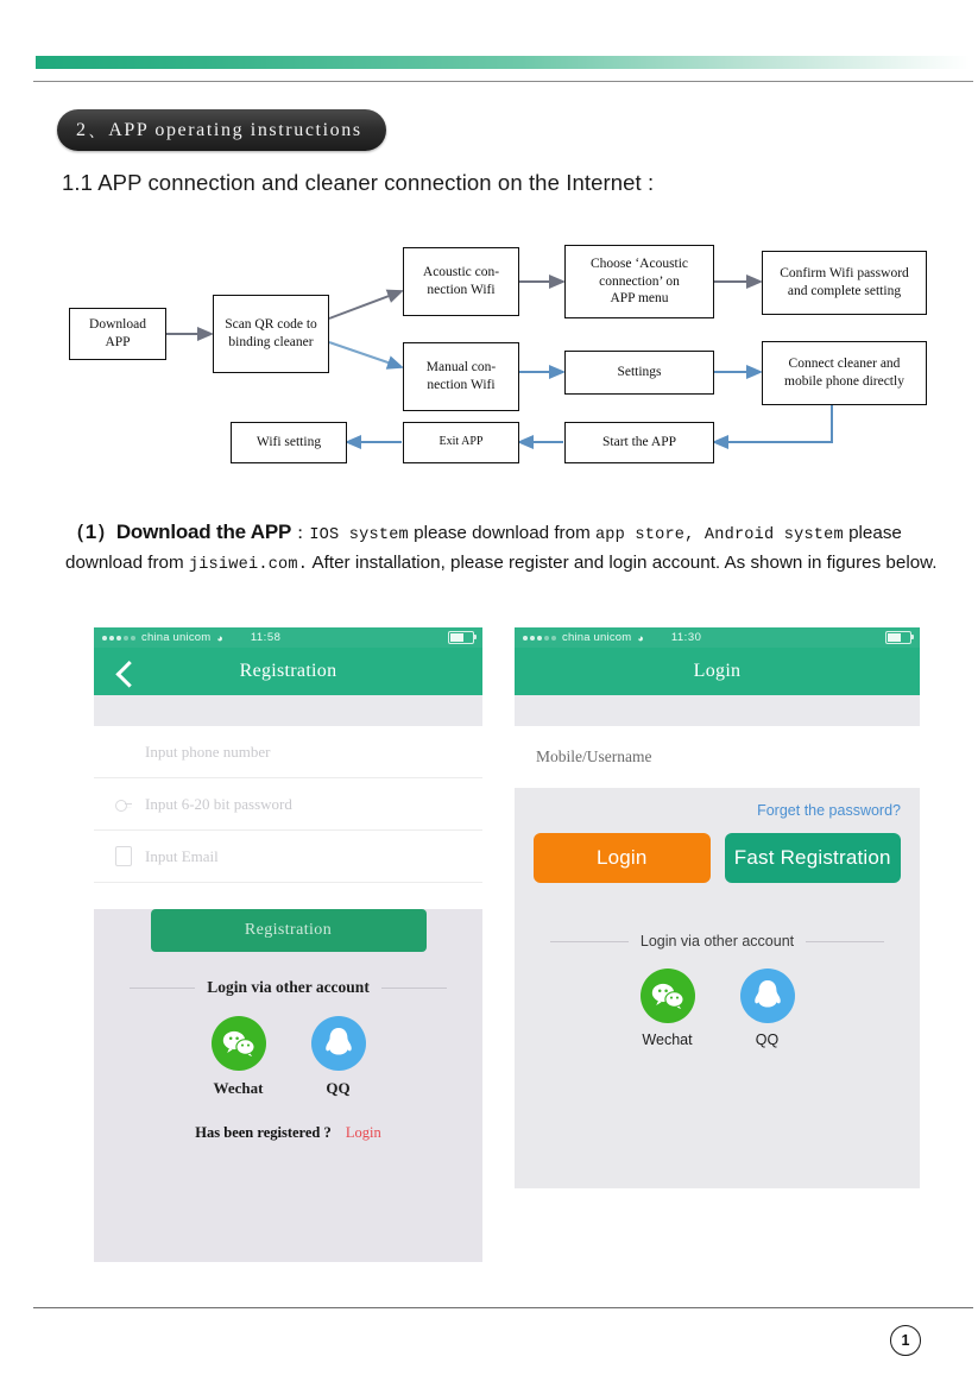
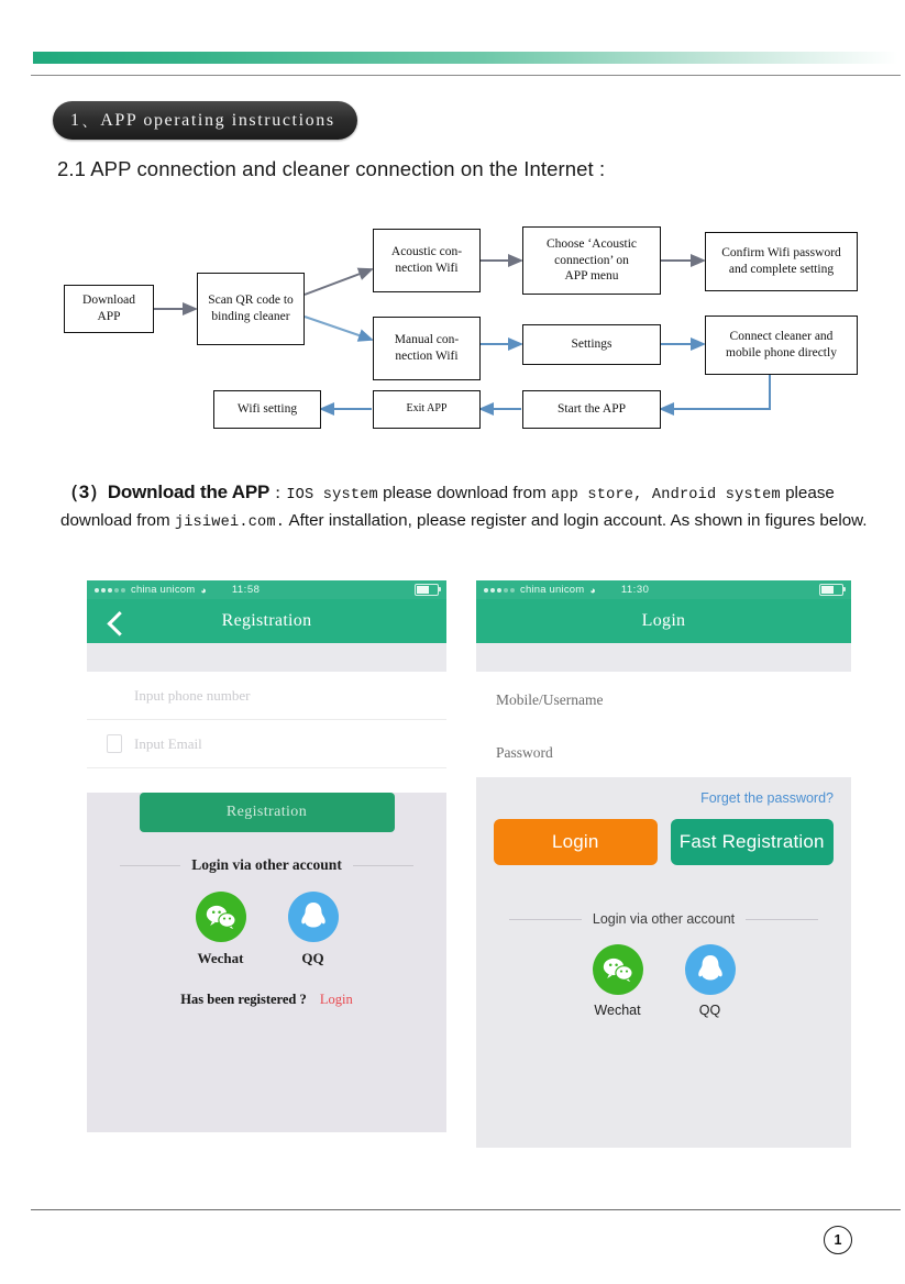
- 2、APP operating instructions
+ 1、APP operating instructions
- 1.1 APP connection and cleaner connection on the Internet :
+ 2.1 APP connection and cleaner connection on the Internet :
  Download
  APP
  Scan QR code to
  binding cleaner
  Acoustic con-
  nection Wifi
  Choose ‘Acoustic
  connection’ on
  APP menu
  Confirm Wifi password
  and complete setting
  Manual con-
  nection Wifi
  Settings
  Connect cleaner and
  mobile phone directly
  Start the APP
  Exit APP
  Wifi setting
- （1）Download the APP：IOS system please download from app store, Android system please download from jisiwei.com. After installation, please register and login account. As shown in figures below.
+ （3）Download the APP：IOS system please download from app store, Android system please download from jisiwei.com. After installation, please register and login account. As shown in figures below.
  china unicom
  ◕
  11:58
  Registration
  Input phone number
- Input 6-20 bit password
  Input Email
  Registration
  Login via other account
  Wechat
  QQ
  Has been registered ? Login
  china unicom
  ◕
  11:30
  Login
  Mobile/Username
+ Password
  Forget the password?
  Login
  Fast Registration
  Login via other account
  Wechat
  QQ
  1
